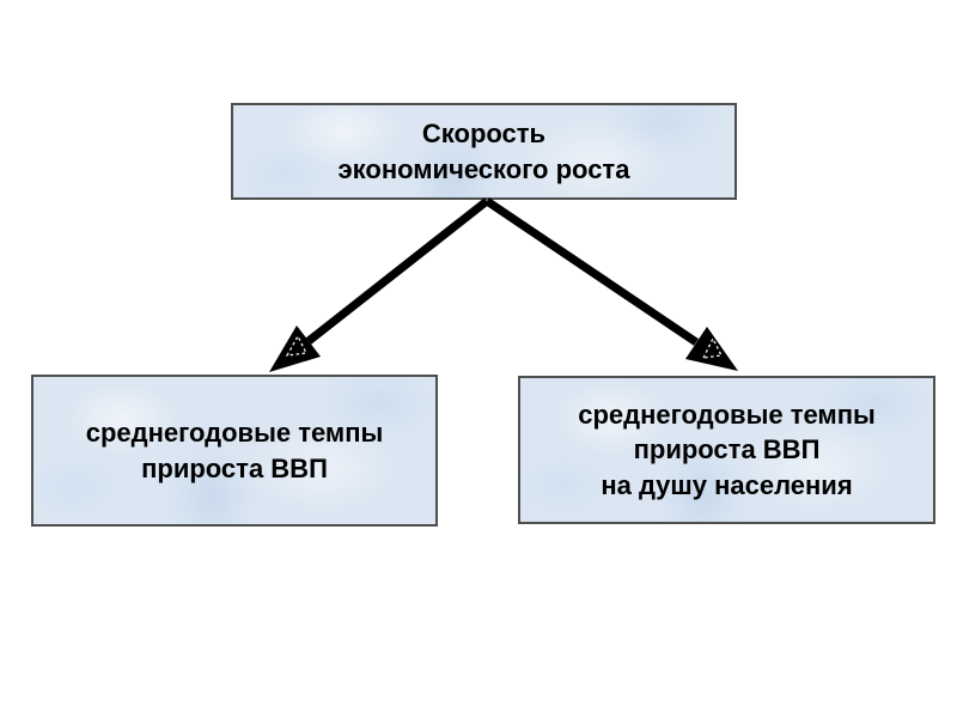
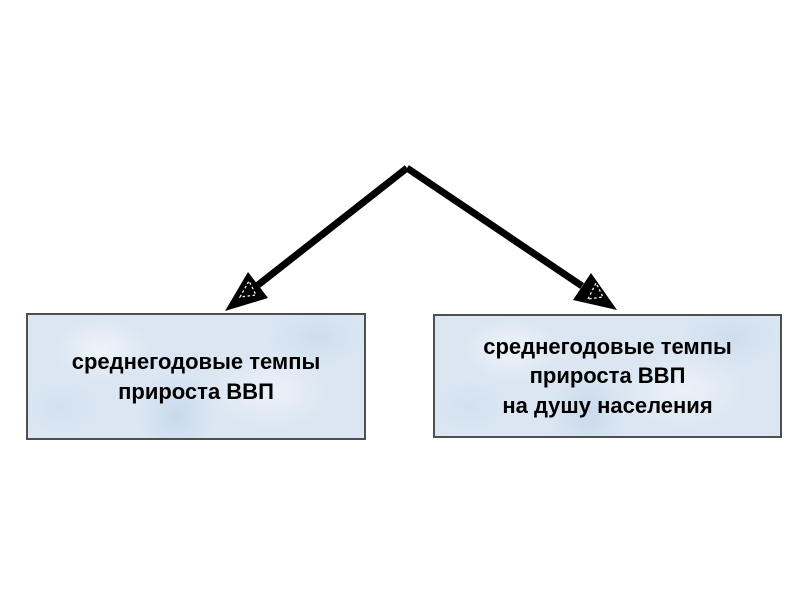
- Скорость
- экономического роста
  среднегодовые темпы
  прироста ВВП
  среднегодовые темпы
  прироста ВВП
  на душу населения
